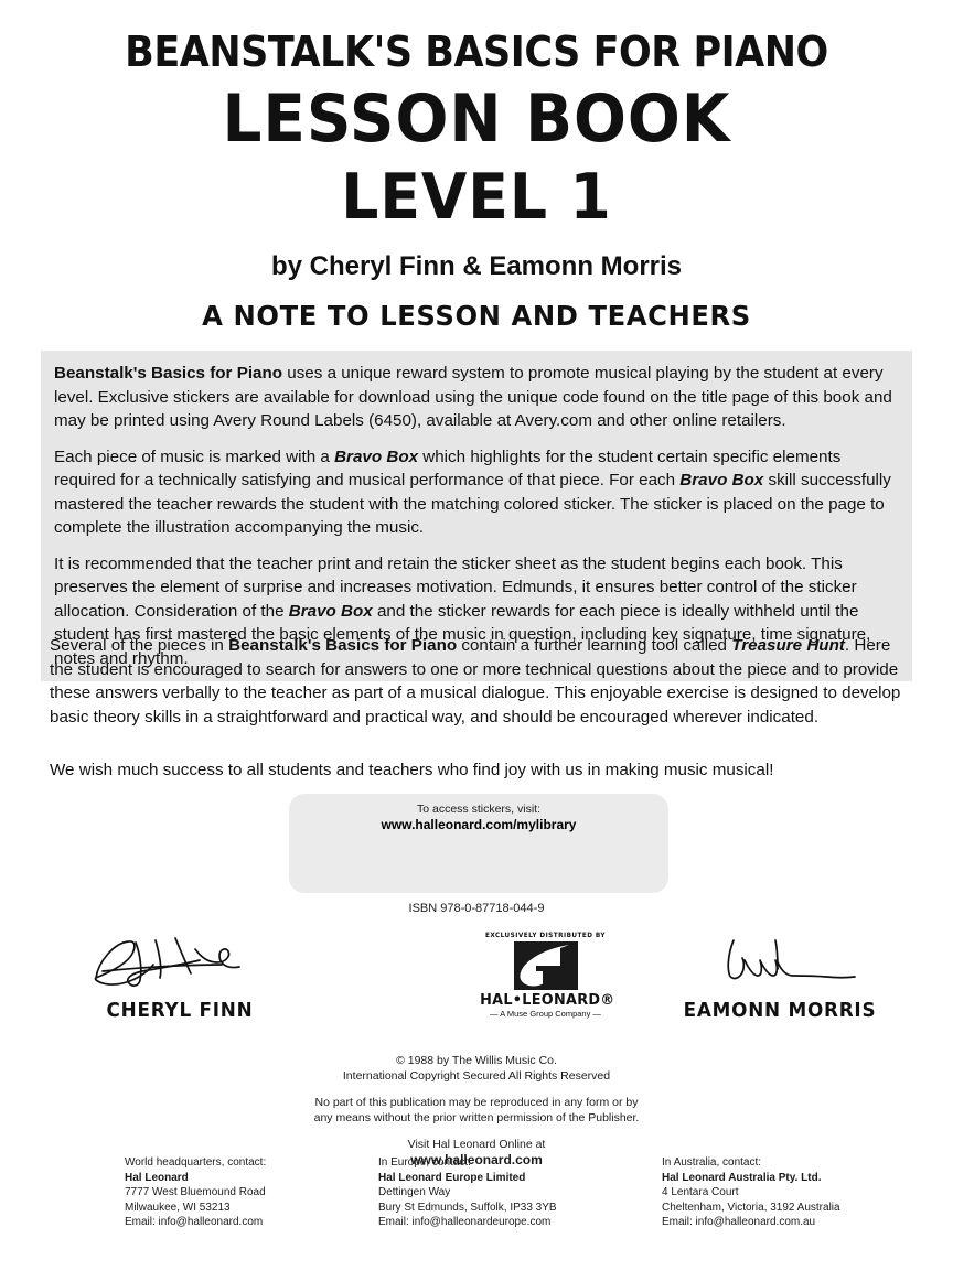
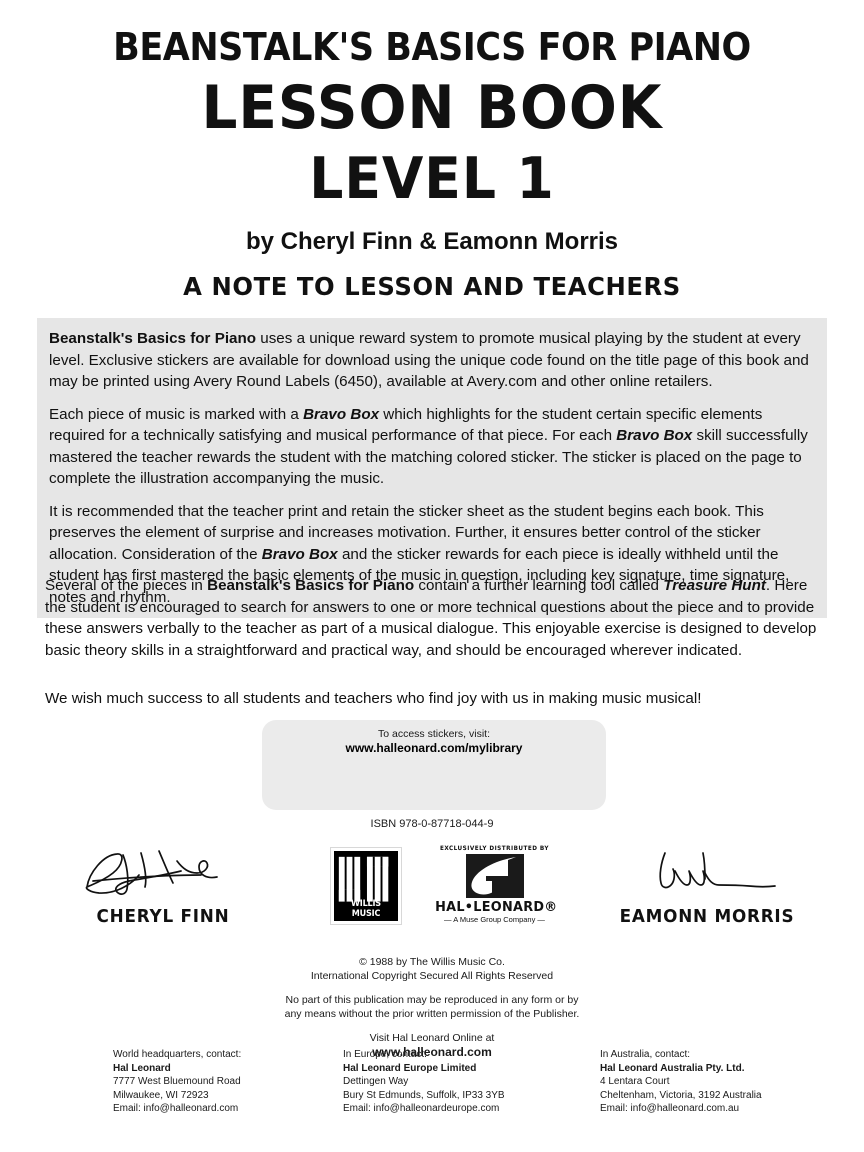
  BEANSTALK'S BASICS FOR PIANO
  LESSON BOOK
  LEVEL 1
  by Cheryl Finn & Eamonn Morris
  A NOTE TO LESSON AND TEACHERS
  Beanstalk's Basics for Piano uses a unique reward system to promote musical playing by the student at every level. Exclusive stickers are available for download using the unique code found on the title page of this book and may be printed using Avery Round Labels (6450), available at Avery.com and other online retailers.
  Each piece of music is marked with a Bravo Box which highlights for the student certain specific elements required for a technically satisfying and musical performance of that piece. For each Bravo Box skill successfully mastered the teacher rewards the student with the matching colored sticker. The sticker is placed on the page to complete the illustration accompanying the music.
- It is recommended that the teacher print and retain the sticker sheet as the student begins each book. This preserves the element of surprise and increases motivation. Edmunds, it ensures better control of the sticker allocation. Consideration of the Bravo Box and the sticker rewards for each piece is ideally withheld until the student has first mastered the basic elements of the music in question, including key signature, time signature, notes and rhythm.
+ It is recommended that the teacher print and retain the sticker sheet as the student begins each book. This preserves the element of surprise and increases motivation. Further, it ensures better control of the sticker allocation. Consideration of the Bravo Box and the sticker rewards for each piece is ideally withheld until the student has first mastered the basic elements of the music in question, including key signature, time signature, notes and rhythm.
  Several of the pieces in Beanstalk's Basics for Piano contain a further learning tool called Treasure Hunt. Here the student is encouraged to search for answers to one or more technical questions about the piece and to provide these answers verbally to the teacher as part of a musical dialogue. This enjoyable exercise is designed to develop basic theory skills in a straightforward and practical way, and should be encouraged wherever indicated.
  We wish much success to all students and teachers who find joy with us in making music musical!
  To access stickers, visit:
  www.halleonard.com/mylibrary
  ISBN 978-0-87718-044-9
  CHERYL FINN
+ WILLIS MUSIC
  HAL•LEONARD®
  — A Muse Group Company —
  EAMONN MORRIS
  © 1988 by The Willis Music Co.
  International Copyright Secured All Rights Reserved
  No part of this publication may be reproduced in any form or by
  any means without the prior written permission of the Publisher.
  Visit Hal Leonard Online at
  www.halleonard.com
  World headquarters, contact:
  Hal Leonard
  7777 West Bluemound Road
- Milwaukee, WI 53213
+ Milwaukee, WI 72923
  Email: info@halleonard.com
  In Europe, contact:
  Hal Leonard Europe Limited
  Dettingen Way
  Bury St Edmunds, Suffolk, IP33 3YB
  Email: info@halleonardeurope.com
  In Australia, contact:
  Hal Leonard Australia Pty. Ltd.
  4 Lentara Court
  Cheltenham, Victoria, 3192 Australia
  Email: info@halleonard.com.au
